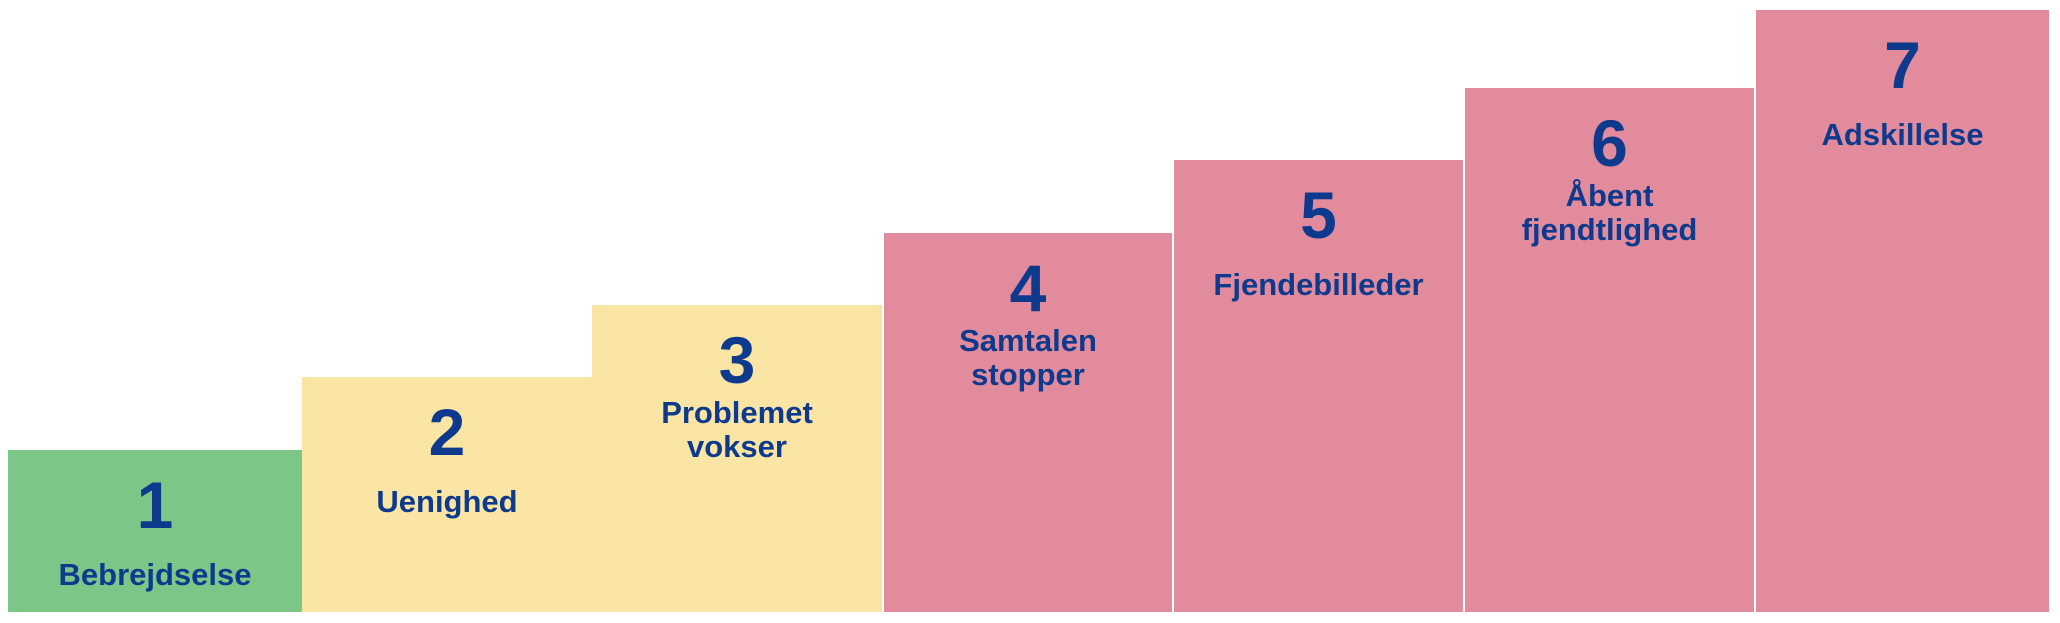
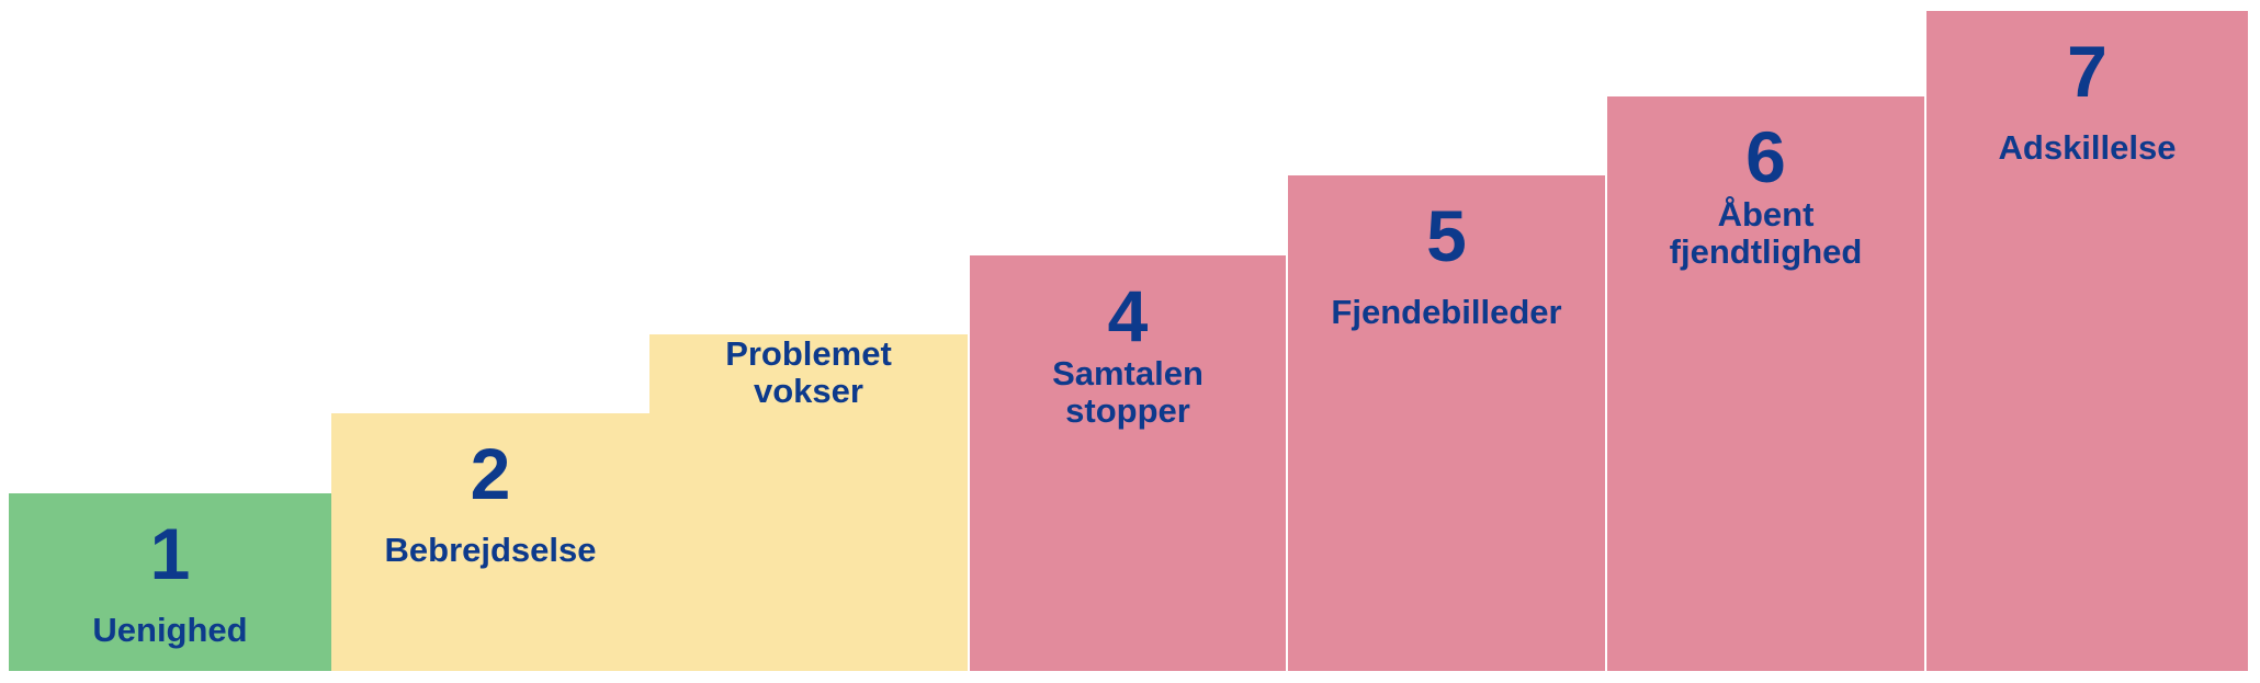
  1
- Bebrejdselse
+ Uenighed
  2
- Uenighed
+ Bebrejdselse
- 3
  Problemet
  vokser
  4
  Samtalen
  stopper
  5
  Fjendebilleder
  6
  Åbent
  fjendtlighed
  7
  Adskillelse
